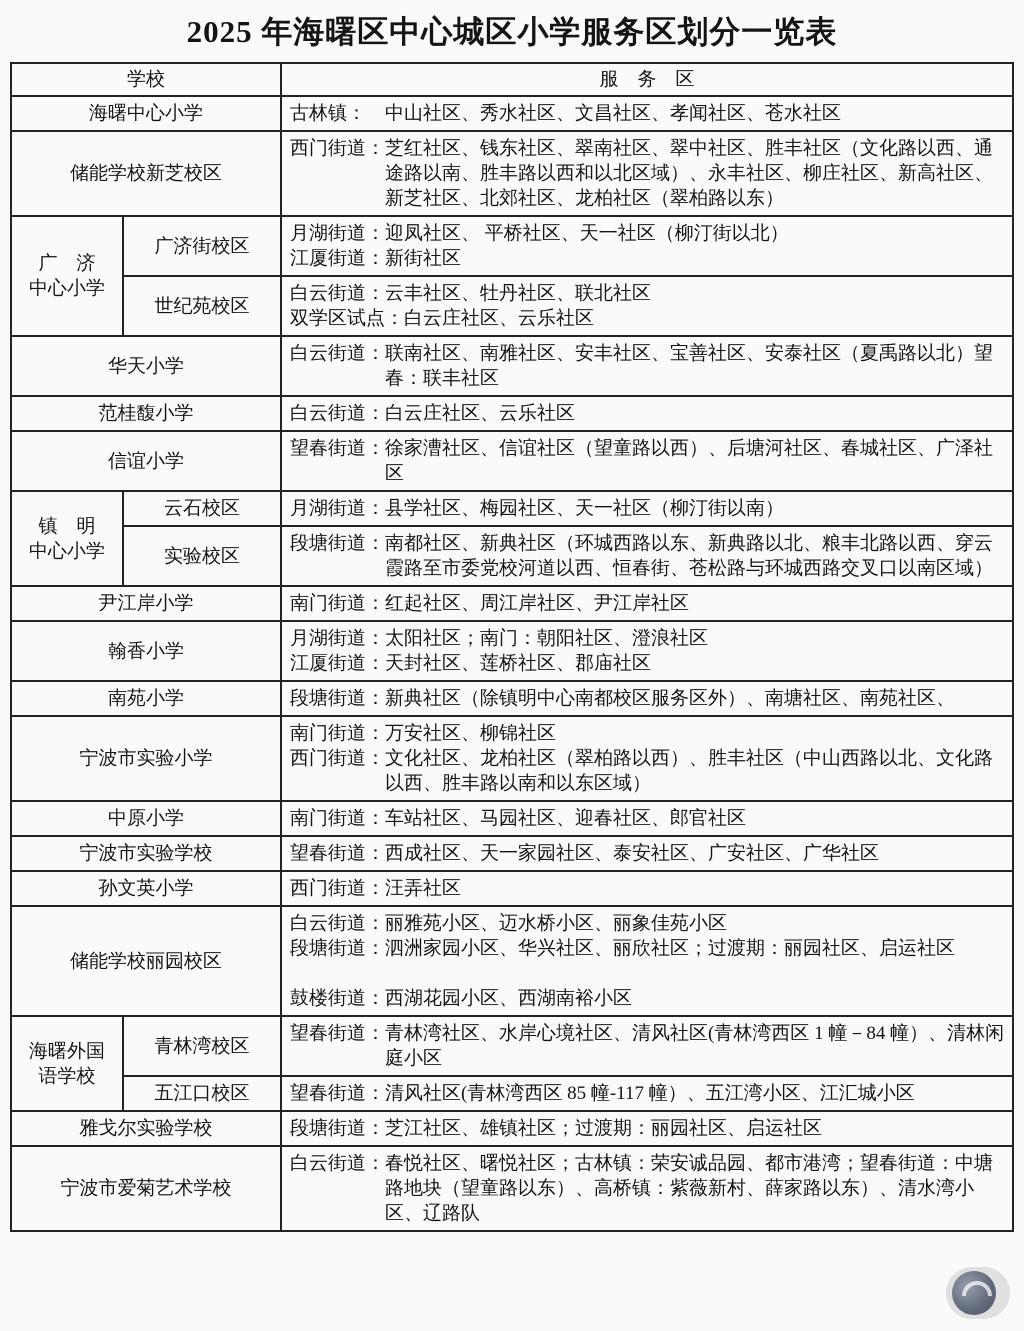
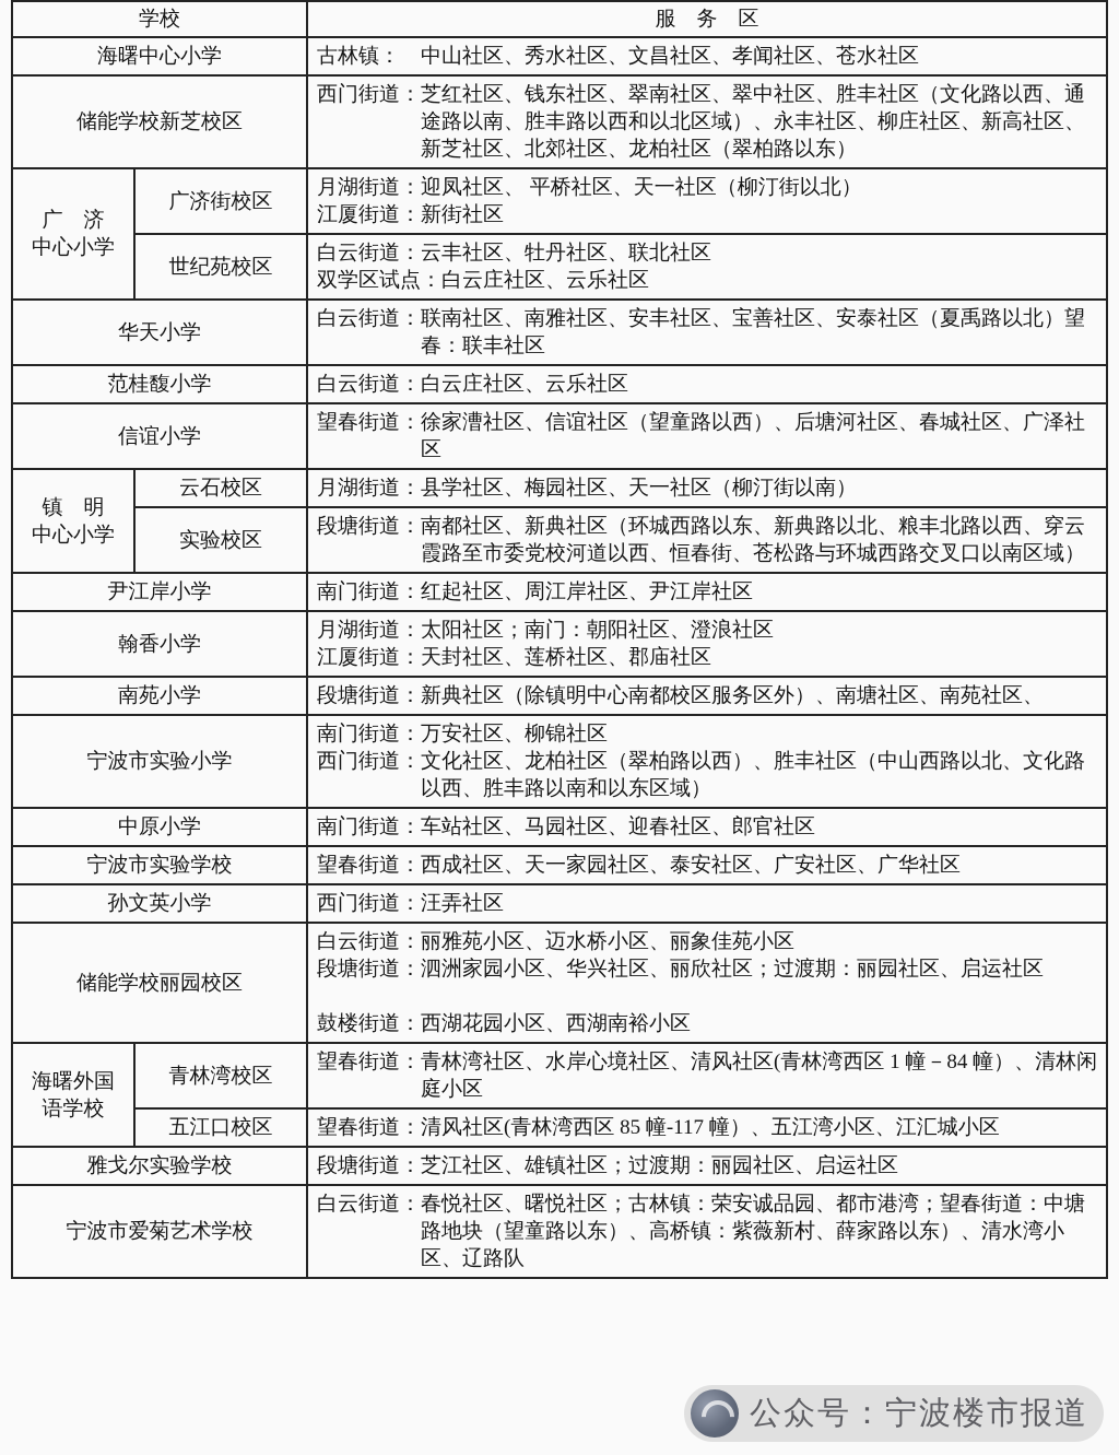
- 2025 年海曙区中心城区小学服务区划分一览表
  学校	服 务 区
  海曙中心小学	古林镇： 中山社区、秀水社区、文昌社区、孝闻社区、苍水社区
  储能学校新芝校区	西门街道：芝红社区、钱东社区、翠南社区、翠中社区、胜丰社区（文化路以西、通途路以南、胜丰路以西和以北区域）、永丰社区、柳庄社区、新高社区、新芝社区、北郊社区、龙柏社区（翠柏路以东）
  广 济 中心小学	广济街校区	月湖街道：迎凤社区、 平桥社区、天一社区（柳汀街以北）江厦街道：新街社区
  世纪苑校区	白云街道：云丰社区、牡丹社区、联北社区双学区试点：白云庄社区、云乐社区
  华天小学	白云街道：联南社区、南雅社区、安丰社区、宝善社区、安泰社区（夏禹路以北）望春：联丰社区
  范桂馥小学	白云街道：白云庄社区、云乐社区
  信谊小学	望春街道：徐家漕社区、信谊社区（望童路以西）、后塘河社区、春城社区、广泽社区
  镇 明 中心小学	云石校区	月湖街道：县学社区、梅园社区、天一社区（柳汀街以南）
  实验校区	段塘街道：南都社区、新典社区（环城西路以东、新典路以北、粮丰北路以西、穿云霞路至市委党校河道以西、恒春街、苍松路与环城西路交叉口以南区域）
  尹江岸小学	南门街道：红起社区、周江岸社区、尹江岸社区
  翰香小学	月湖街道：太阳社区；南门：朝阳社区、澄浪社区江厦街道：天封社区、莲桥社区、郡庙社区
  南苑小学	段塘街道：新典社区（除镇明中心南都校区服务区外）、南塘社区、南苑社区、
  宁波市实验小学	南门街道：万安社区、柳锦社区西门街道：文化社区、龙柏社区（翠柏路以西）、胜丰社区（中山西路以北、文化路以西、胜丰路以南和以东区域）
  中原小学	南门街道：车站社区、马园社区、迎春社区、郎官社区
  宁波市实验学校	望春街道：西成社区、天一家园社区、泰安社区、广安社区、广华社区
  孙文英小学	西门街道：汪弄社区
  储能学校丽园校区	白云街道：丽雅苑小区、迈水桥小区、丽象佳苑小区段塘街道：泗洲家园小区、华兴社区、丽欣社区；过渡期：丽园社区、启运社区鼓楼街道：西湖花园小区、西湖南裕小区
  海曙外国 语学校	青林湾校区	望春街道：青林湾社区、水岸心境社区、清风社区(青林湾西区 1 幢－84 幢）、清林闲庭小区
  五江口校区	望春街道：清风社区(青林湾西区 85 幢-117 幢）、五江湾小区、江汇城小区
  雅戈尔实验学校	段塘街道：芝江社区、雄镇社区；过渡期：丽园社区、启运社区
  宁波市爱菊艺术学校	白云街道：春悦社区、曙悦社区；古林镇：荣安诚品园、都市港湾；望春街道：中塘路地块（望童路以东）、高桥镇：紫薇新村、薛家路以东）、清水湾小区、辽路队
+ 公众号：宁波楼市报道
